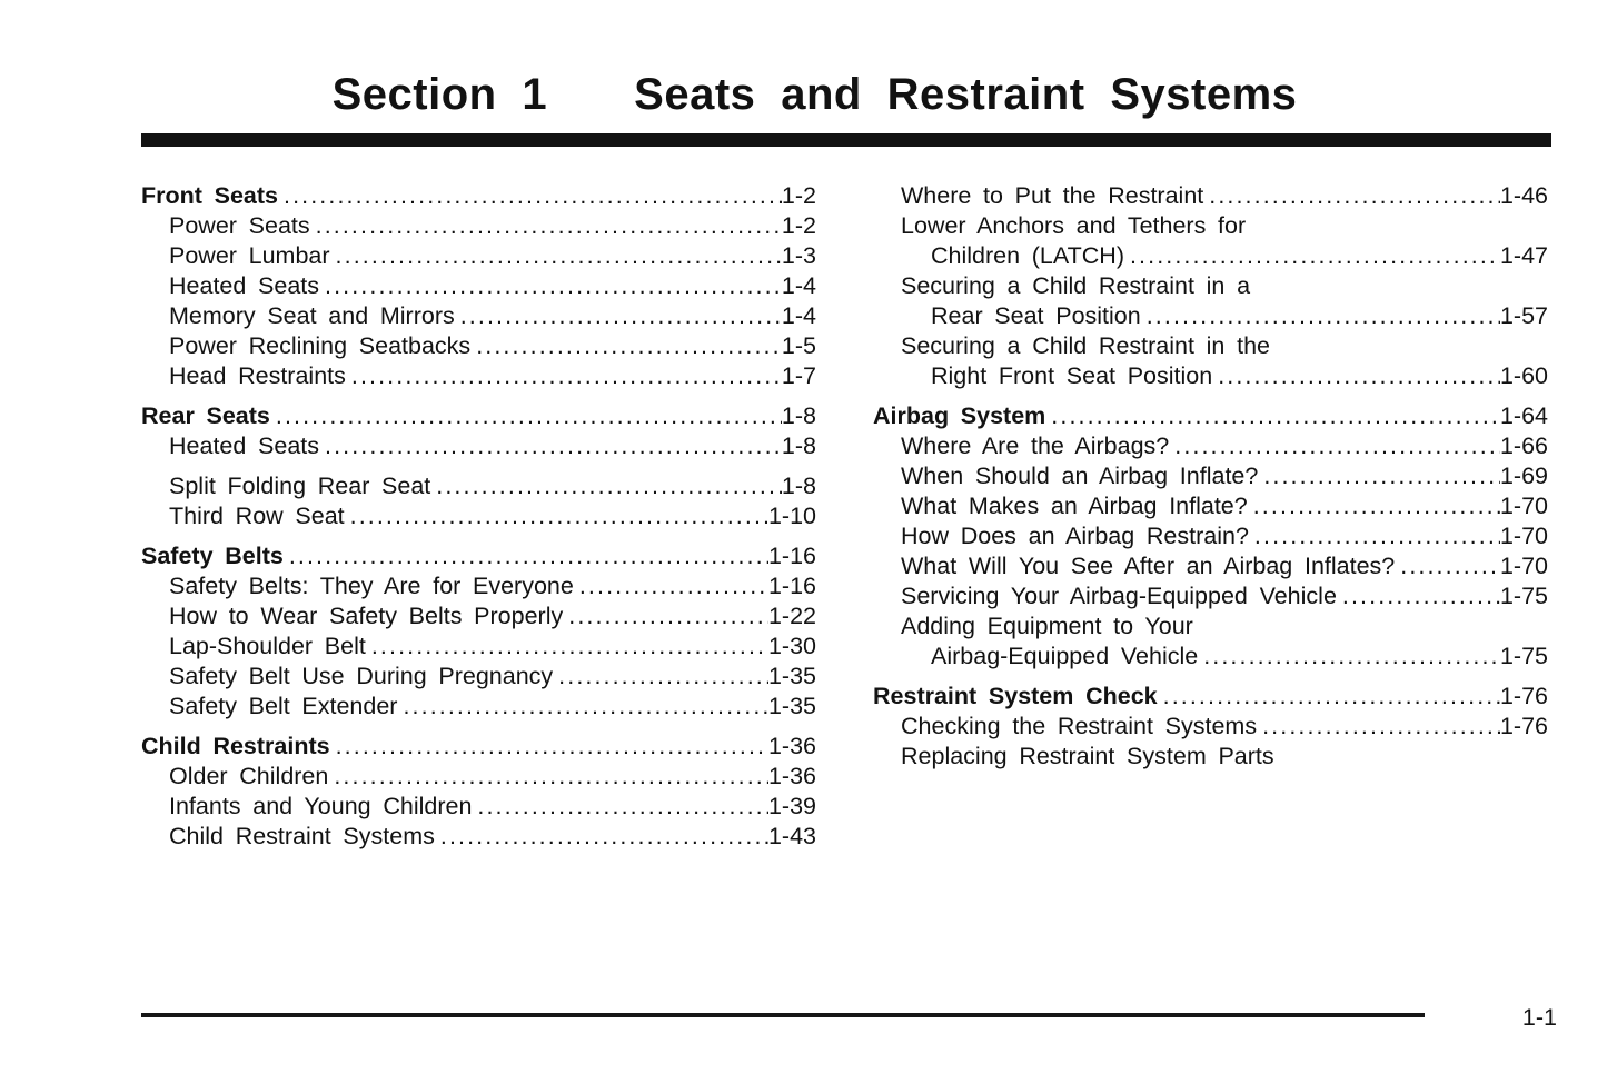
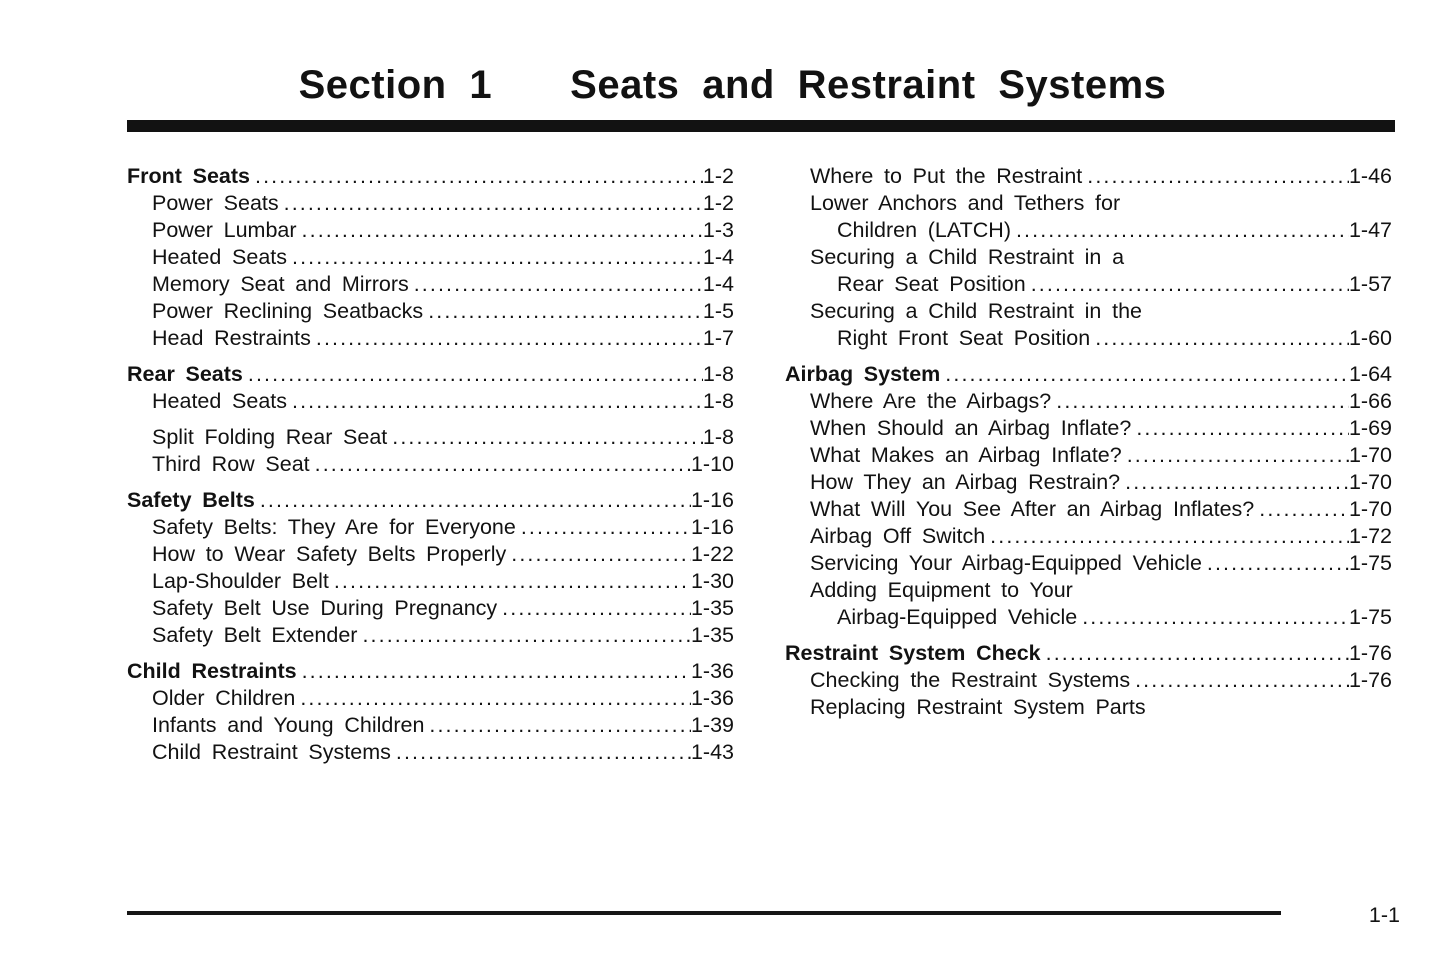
  Section 1
  Seats and Restraint Systems
  Front Seats
  1-2
  Power Seats
  1-2
  Power Lumbar
  1-3
  Heated Seats
  1-4
  Memory Seat and Mirrors
  1-4
  Power Reclining Seatbacks
  1-5
  Head Restraints
  1-7
  Rear Seats
  1-8
  Heated Seats
  1-8
  Split Folding Rear Seat
  1-8
  Third Row Seat
  1-10
  Safety Belts
  1-16
  Safety Belts: They Are for Everyone
  1-16
  How to Wear Safety Belts Properly
  1-22
  Lap-Shoulder Belt
  1-30
  Safety Belt Use During Pregnancy
  1-35
  Safety Belt Extender
  1-35
  Child Restraints
  1-36
  Older Children
  1-36
  Infants and Young Children
  1-39
  Child Restraint Systems
  1-43
  Where to Put the Restraint
  1-46
  Lower Anchors and Tethers for
  Children (LATCH)
  1-47
  Securing a Child Restraint in a
  Rear Seat Position
  1-57
  Securing a Child Restraint in the
  Right Front Seat Position
  1-60
  Airbag System
  1-64
  Where Are the Airbags?
  1-66
  When Should an Airbag Inflate?
  1-69
  What Makes an Airbag Inflate?
  1-70
- How Does an Airbag Restrain?
+ How They an Airbag Restrain?
  1-70
  What Will You See After an Airbag Inflates?
  1-70
+ Airbag Off Switch
+ 1-72
  Servicing Your Airbag-Equipped Vehicle
  1-75
  Adding Equipment to Your
  Airbag-Equipped Vehicle
  1-75
  Restraint System Check
  1-76
  Checking the Restraint Systems
  1-76
  Replacing Restraint System Parts
  1-1
